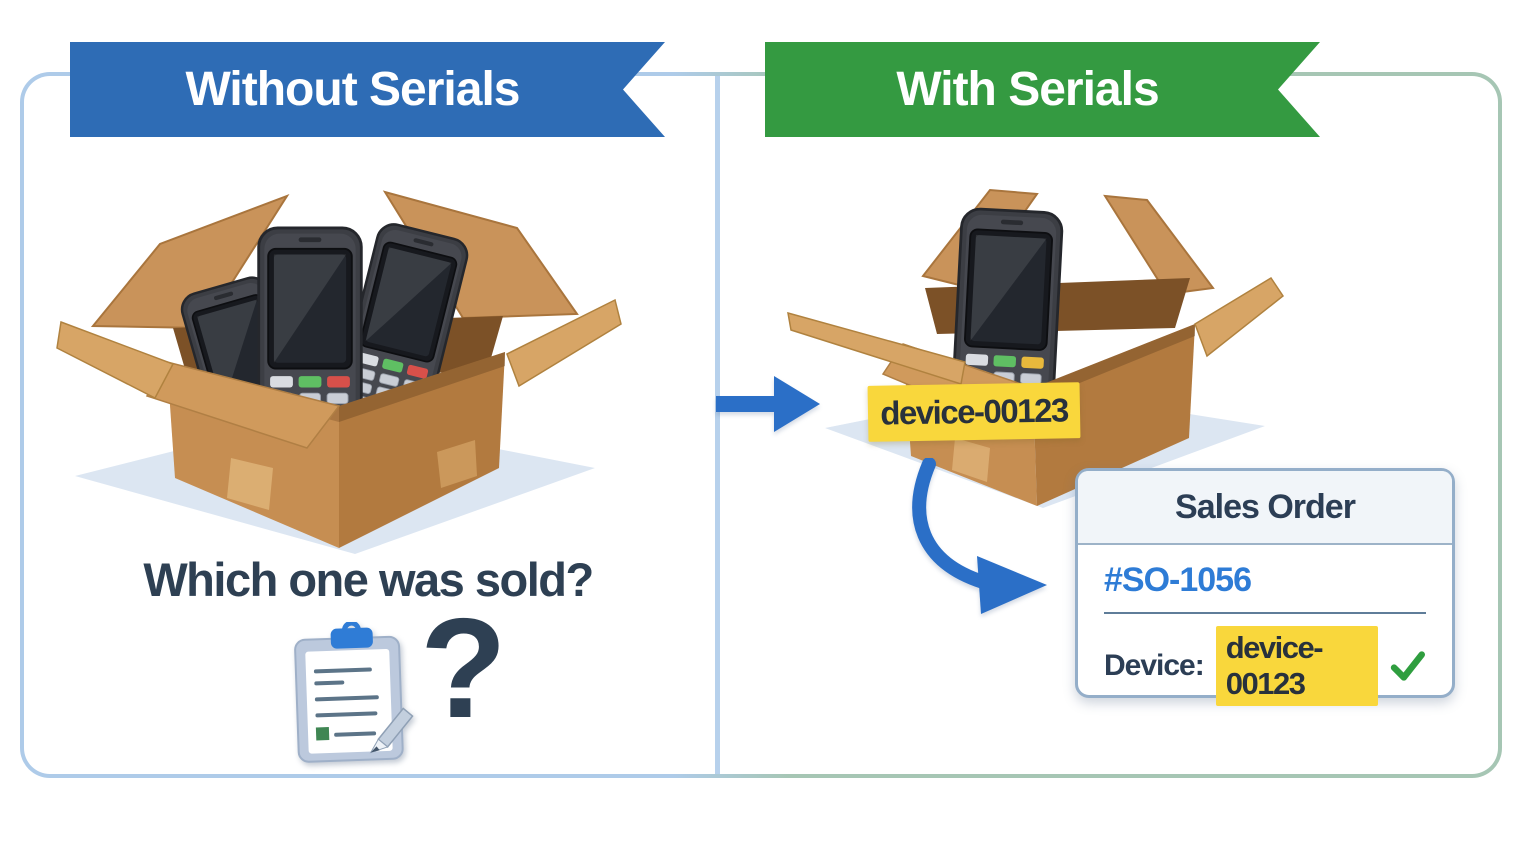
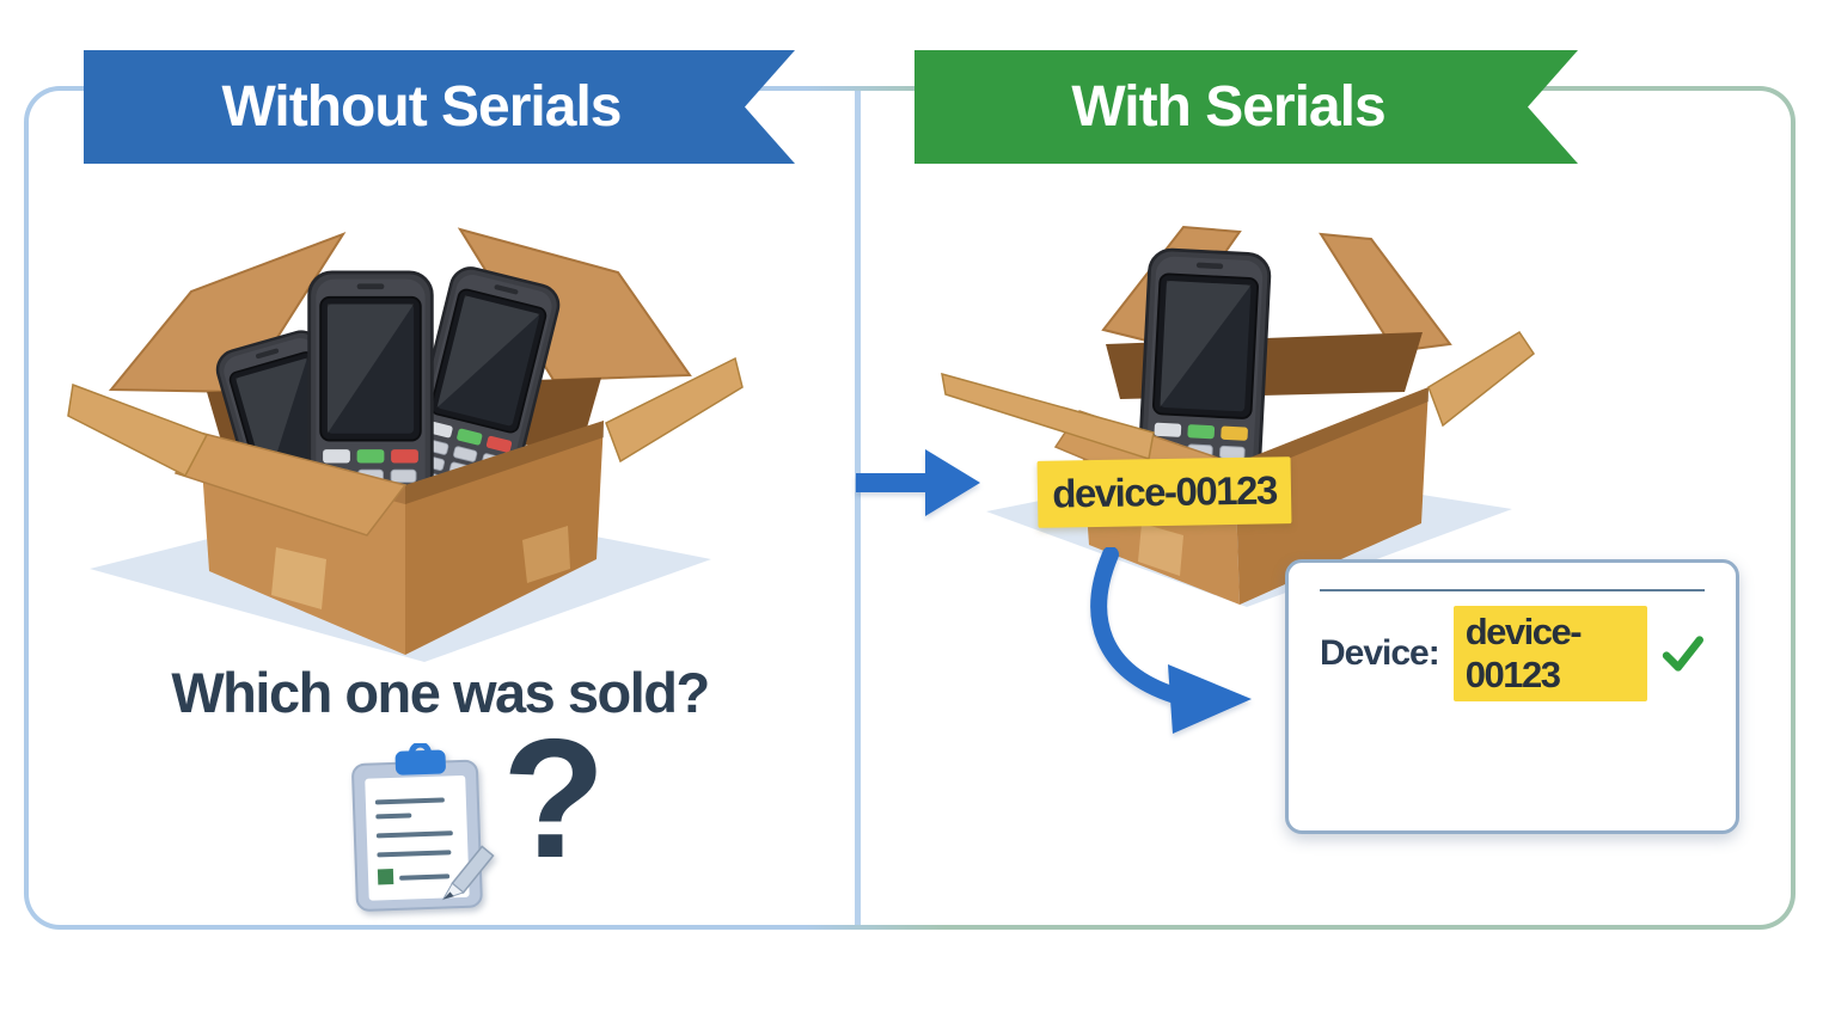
  Without Serials
  With Serials
  Which one was sold?
  ?
  device-00123
- Sales Order
- #SO-1056
  Device:
  device-00123
